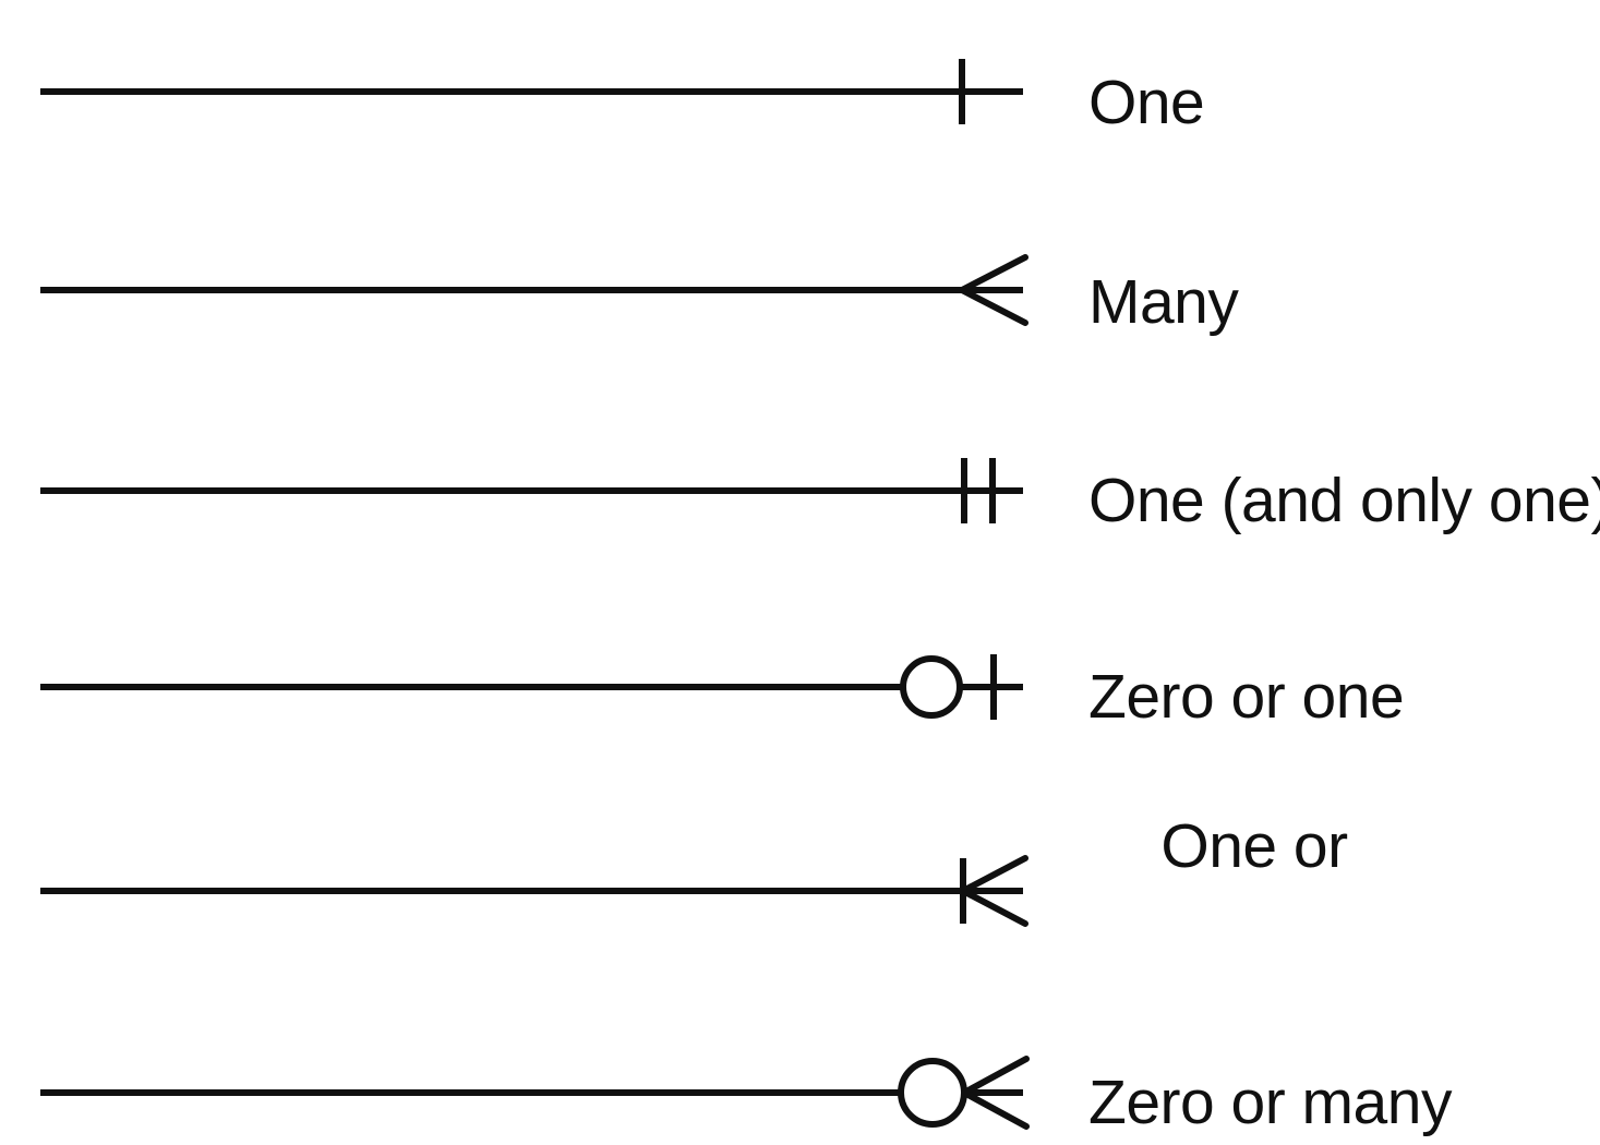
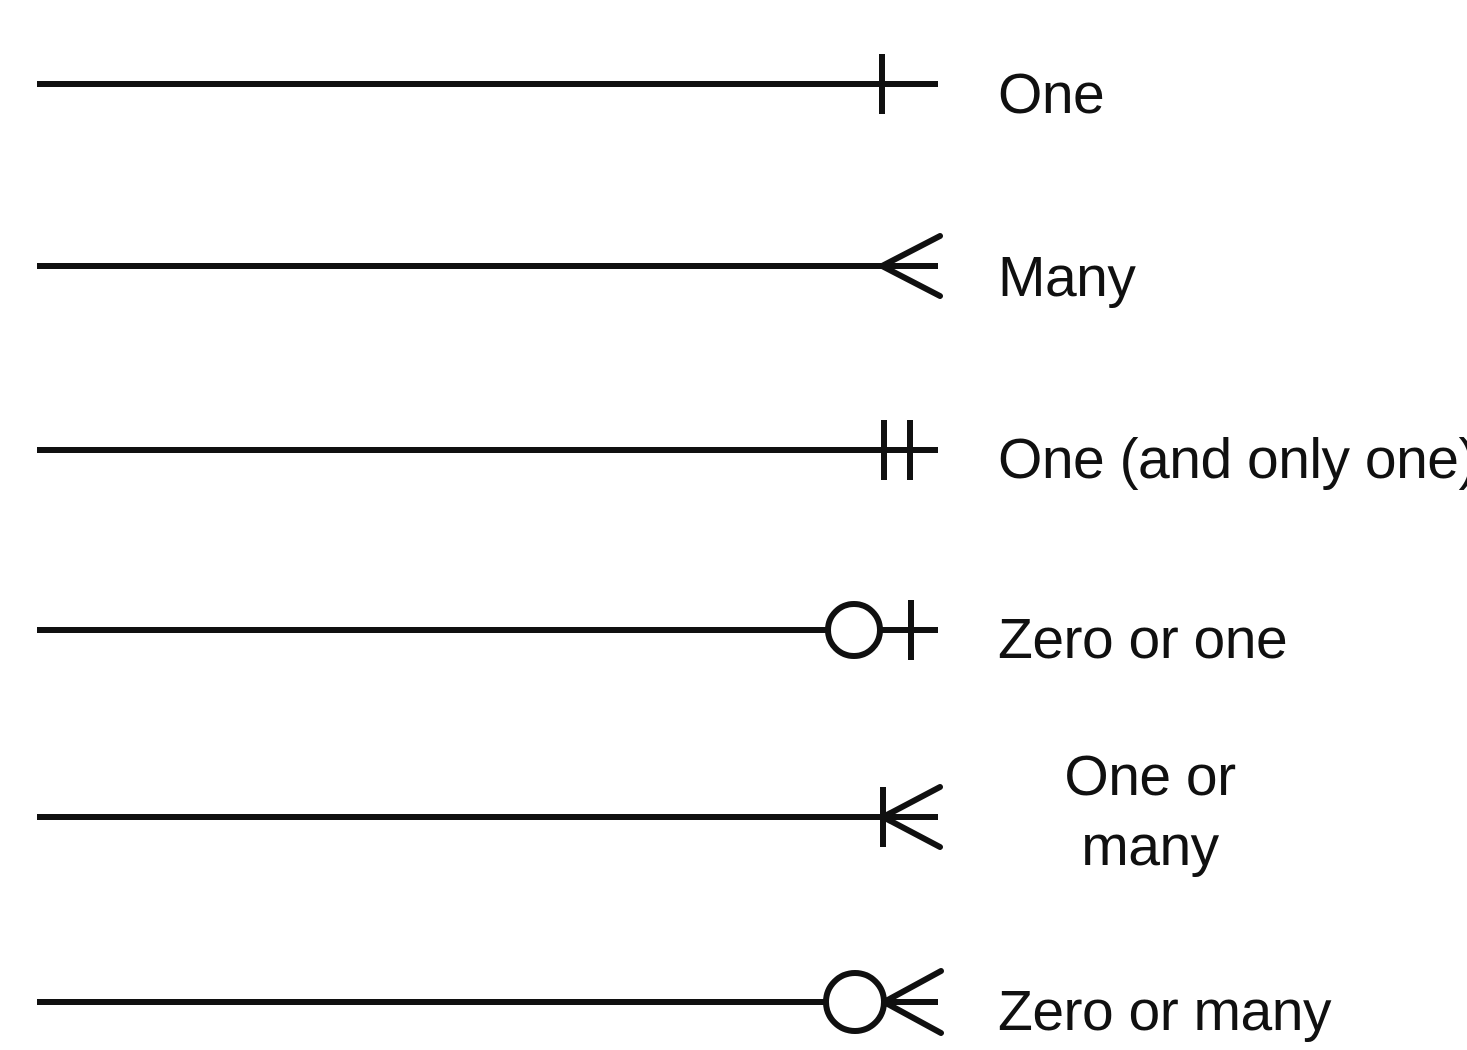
  One
  Many
  One (and only one
  Zero or one
  One or
+ many
  Zero or many
